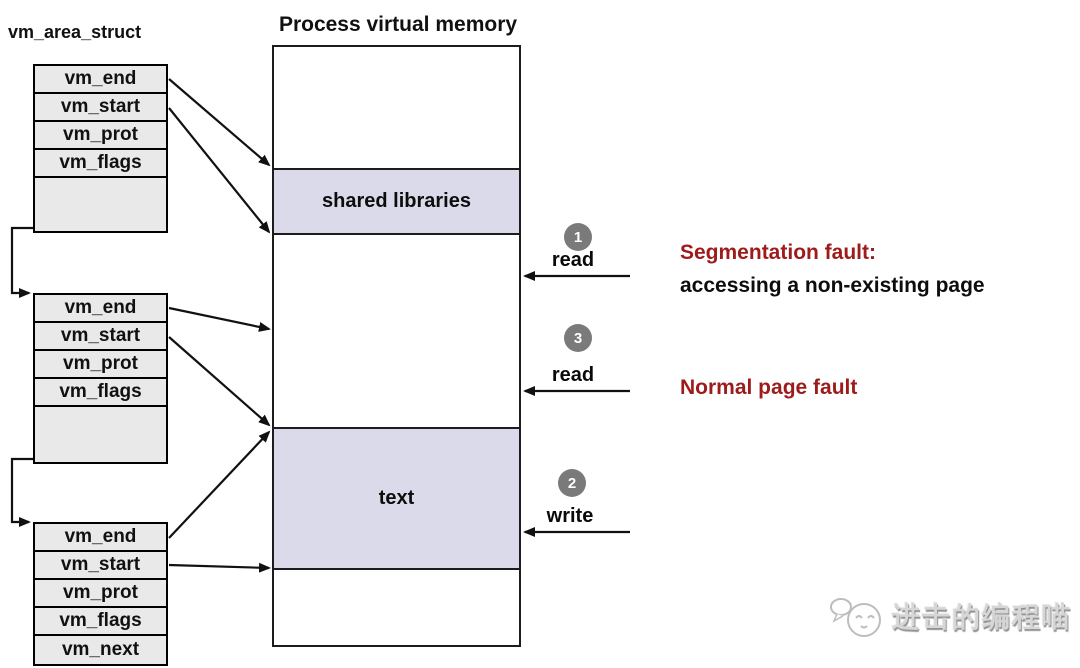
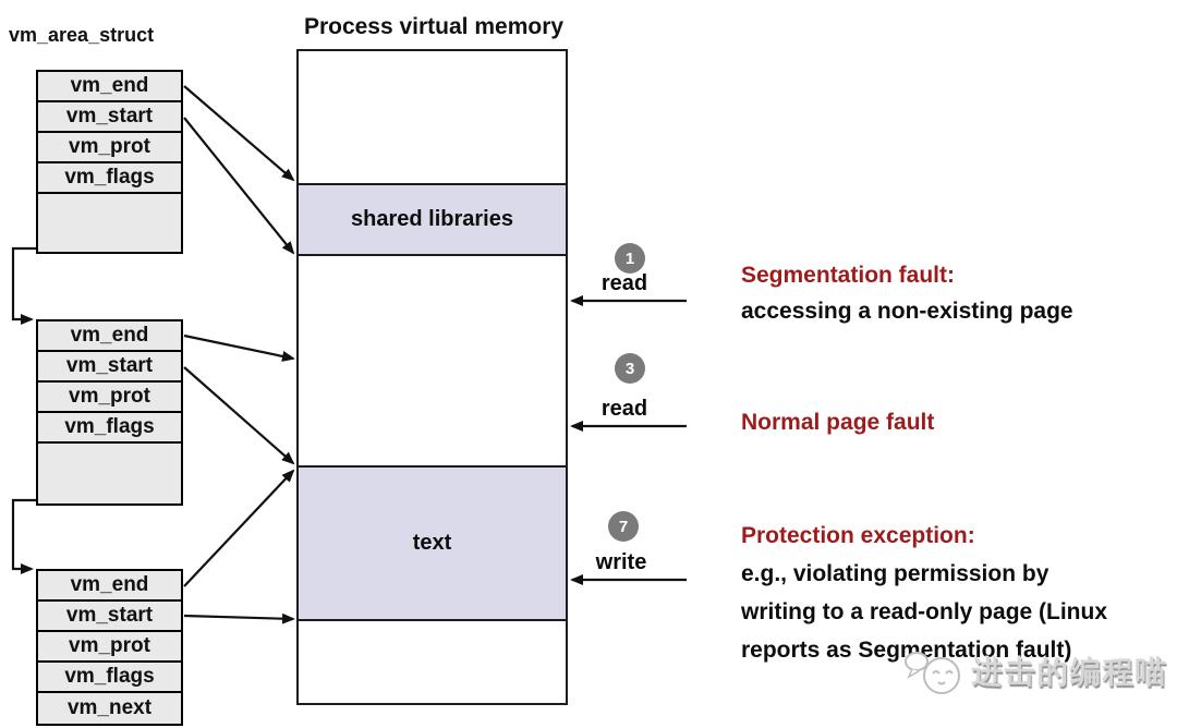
  vm_area_struct
  Process virtual memory
  vm_end
  vm_start
  vm_prot
  vm_flags
  vm_end
  vm_start
  vm_prot
  vm_flags
  vm_end
  vm_start
  vm_prot
  vm_flags
  vm_next
  shared libraries
  text
  1
  read
  3
  read
- 2
+ 7
  write
  Segmentation fault:
  accessing a non-existing page
  Normal page fault
+ Protection exception:
+ e.g., violating permission by
+ writing to a read-only page (Linux
+ reports as Segmentation fault)
  进击的编程喵
